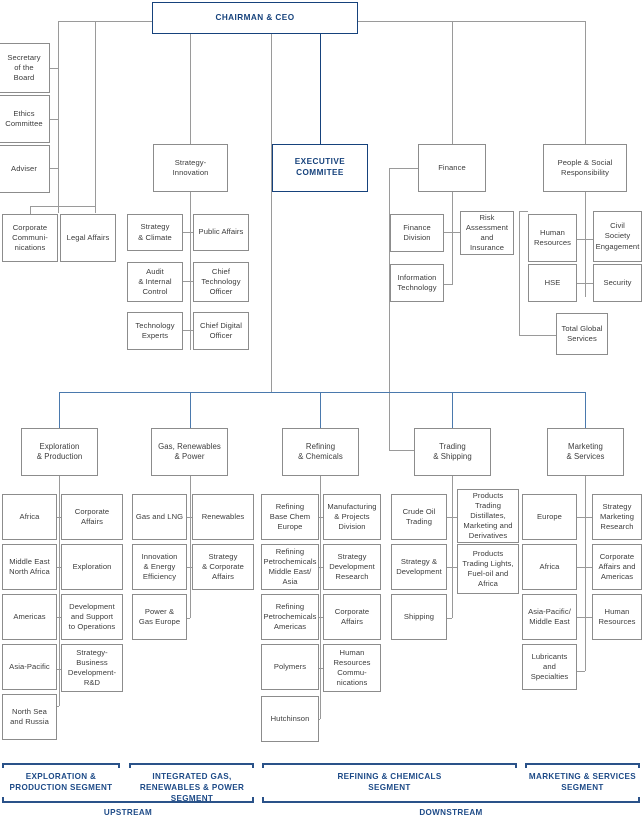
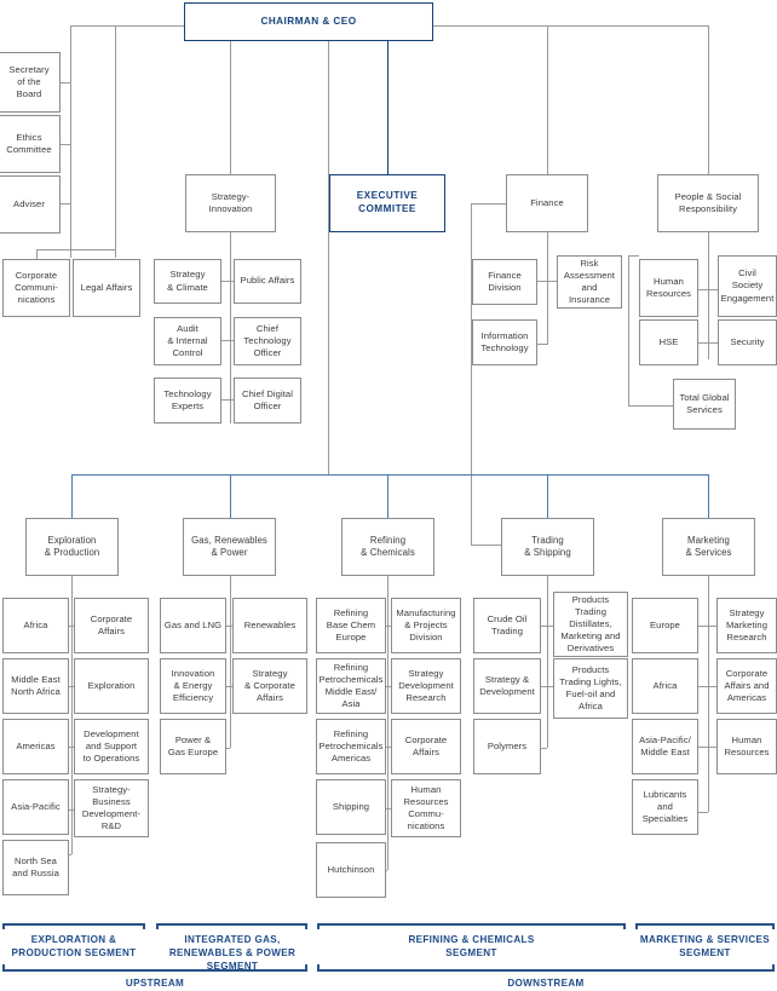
  CHAIRMAN & CEO
  EXECUTIVE
  COMMITEE
  Secretary
  of the
  Board
  Ethics
  Committee
  Adviser
  Corporate
  Communi-
  nications
  Legal Affairs
  Strategy-
  Innovation
  Strategy
  & Climate
  Public Affairs
  Audit
  & Internal
  Control
  Chief
  Technology
  Officer
  Technology
  Experts
  Chief Digital
  Officer
  Finance
  Finance
  Division
  Risk
  Assessment
  and
  Insurance
  Information
  Technology
  People & Social
  Responsibility
  Human
  Resources
  Civil
  Society
  Engagement
  HSE
  Security
  Total Global
  Services
  Exploration
  & Production
  Gas, Renewables
  & Power
  Refining
  & Chemicals
  Trading
  & Shipping
  Marketing
  & Services
  Africa
  Middle East
  North Africa
  Americas
  Asia-Pacific
  North Sea
  and Russia
  Corporate
  Affairs
  Exploration
  Development
  and Support
  to Operations
  Strategy-
  Business
  Development-
  R&D
  Gas and LNG
  Innovation
  & Energy
  Efficiency
  Power &
  Gas Europe
  Renewables
  Strategy
  & Corporate
  Affairs
  Refining
  Base Chem
  Europe
  Refining
  Petrochemicals
  Middle East/
  Asia
  Refining
  Petrochemicals
  Americas
- Polymers
+ Shipping
  Hutchinson
  Manufacturing
  & Projects
  Division
  Strategy
  Development
  Research
  Corporate
  Affairs
  Human
  Resources
  Commu-
  nications
  Crude Oil
  Trading
  Strategy &
  Development
- Shipping
+ Polymers
  Products
  Trading
  Distillates,
  Marketing and
  Derivatives
  Products
  Trading Lights,
  Fuel-oil and
  Africa
  Europe
  Africa
  Asia-Pacific/
  Middle East
  Lubricants
  and
  Specialties
  Strategy
  Marketing
  Research
  Corporate
  Affairs and
  Americas
  Human
  Resources
  EXPLORATION &
  PRODUCTION SEGMENT
  INTEGRATED GAS,
  RENEWABLES & POWER SEGMENT
  REFINING & CHEMICALS
  SEGMENT
  MARKETING & SERVICES
  SEGMENT
  UPSTREAM
  DOWNSTREAM
